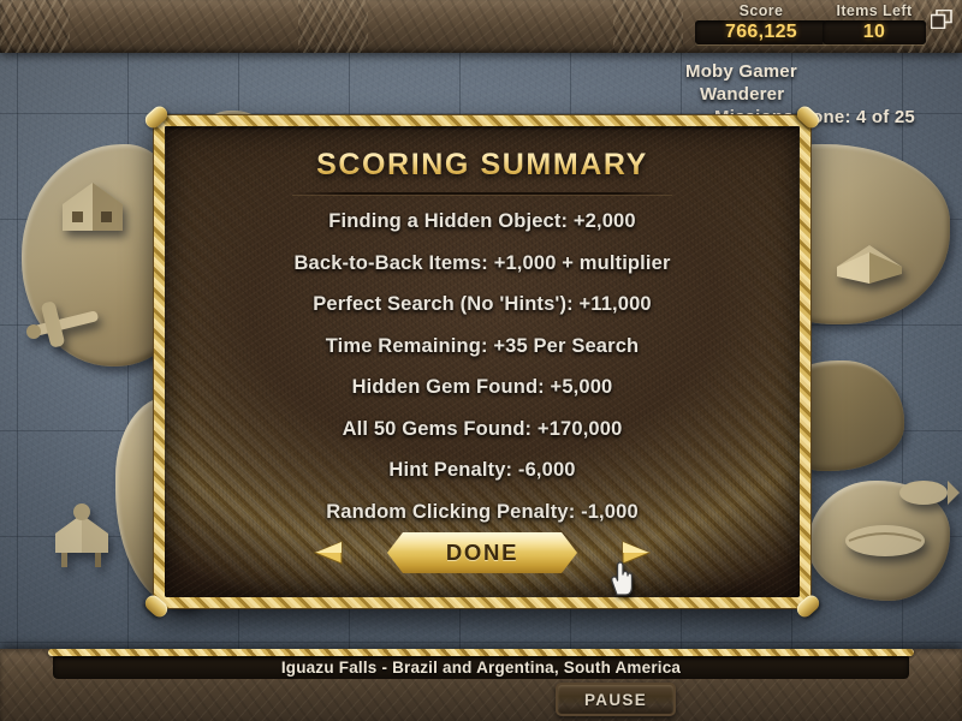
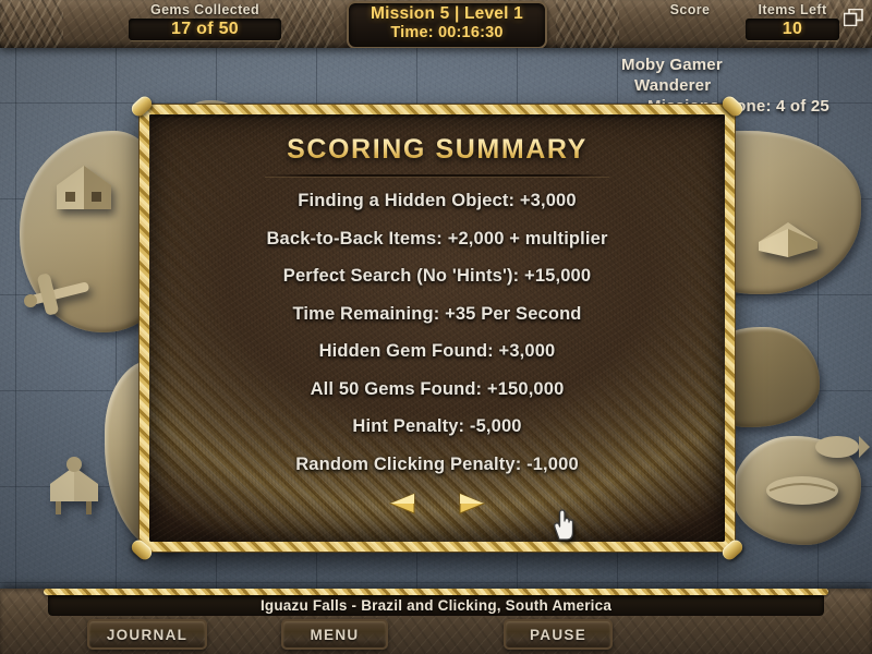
+ Gems Collected
+ 17 of 50
+ Mission 5 | Level 1
+ Time: 00:16:30
  Score
- 766,125
  Items Left
  10
  Moby Gamer
  Wanderer
  SCORING SUMMARY
- Finding a Hidden Object: +2,000
+ Finding a Hidden Object: +3,000
- Back-to-Back Items: +1,000 + multiplier
+ Back-to-Back Items: +2,000 + multiplier
- Perfect Search (No 'Hints'): +11,000
+ Perfect Search (No 'Hints'): +15,000
- Time Remaining: +35 Per Search
+ Time Remaining: +35 Per Second
- Hidden Gem Found: +5,000
+ Hidden Gem Found: +3,000
- All 50 Gems Found: +170,000
+ All 50 Gems Found: +150,000
- Hint Penalty: -6,000
+ Hint Penalty: -5,000
  Random Clicking Penalty: -1,000
- DONE
- Iguazu Falls - Brazil and Argentina, South America
+ Iguazu Falls - Brazil and Clicking, South America
+ JOURNAL
+ MENU
  PAUSE
